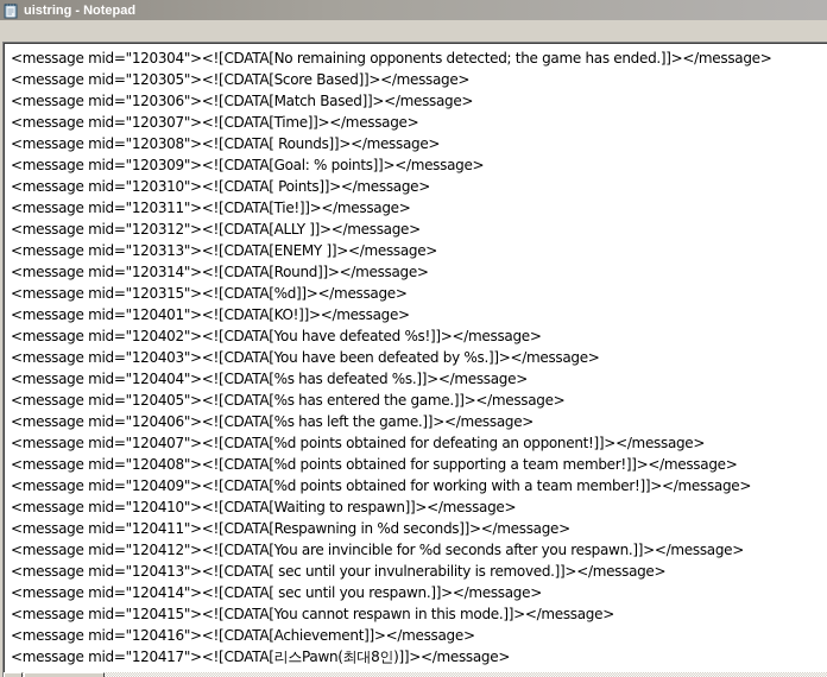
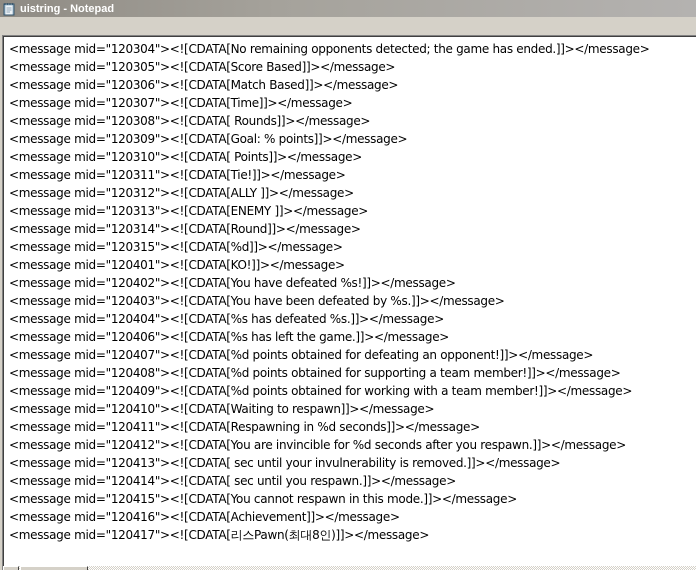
  uistring - Notepad
  <message mid="120304"><![CDATA[No remaining opponents detected; the game has ended.]]></message>
  <message mid="120305"><![CDATA[Score Based]]></message>
  <message mid="120306"><![CDATA[Match Based]]></message>
  <message mid="120307"><![CDATA[Time]]></message>
  <message mid="120308"><![CDATA[ Rounds]]></message>
  <message mid="120309"><![CDATA[Goal: % points]]></message>
  <message mid="120310"><![CDATA[ Points]]></message>
  <message mid="120311"><![CDATA[Tie!]]></message>
  <message mid="120312"><![CDATA[ALLY ]]></message>
  <message mid="120313"><![CDATA[ENEMY ]]></message>
  <message mid="120314"><![CDATA[Round]]></message>
  <message mid="120315"><![CDATA[%d]]></message>
  <message mid="120401"><![CDATA[KO!]]></message>
  <message mid="120402"><![CDATA[You have defeated %s!]]></message>
  <message mid="120403"><![CDATA[You have been defeated by %s.]]></message>
  <message mid="120404"><![CDATA[%s has defeated %s.]]></message>
- <message mid="120405"><![CDATA[%s has entered the game.]]></message>
  <message mid="120406"><![CDATA[%s has left the game.]]></message>
  <message mid="120407"><![CDATA[%d points obtained for defeating an opponent!]]></message>
  <message mid="120408"><![CDATA[%d points obtained for supporting a team member!]]></message>
  <message mid="120409"><![CDATA[%d points obtained for working with a team member!]]></message>
  <message mid="120410"><![CDATA[Waiting to respawn]]></message>
  <message mid="120411"><![CDATA[Respawning in %d seconds]]></message>
  <message mid="120412"><![CDATA[You are invincible for %d seconds after you respawn.]]></message>
  <message mid="120413"><![CDATA[ sec until your invulnerability is removed.]]></message>
  <message mid="120414"><![CDATA[ sec until you respawn.]]></message>
  <message mid="120415"><![CDATA[You cannot respawn in this mode.]]></message>
  <message mid="120416"><![CDATA[Achievement]]></message>
  <message mid="120417"><![CDATA[리스Pawn(최대8인)]]></message>
